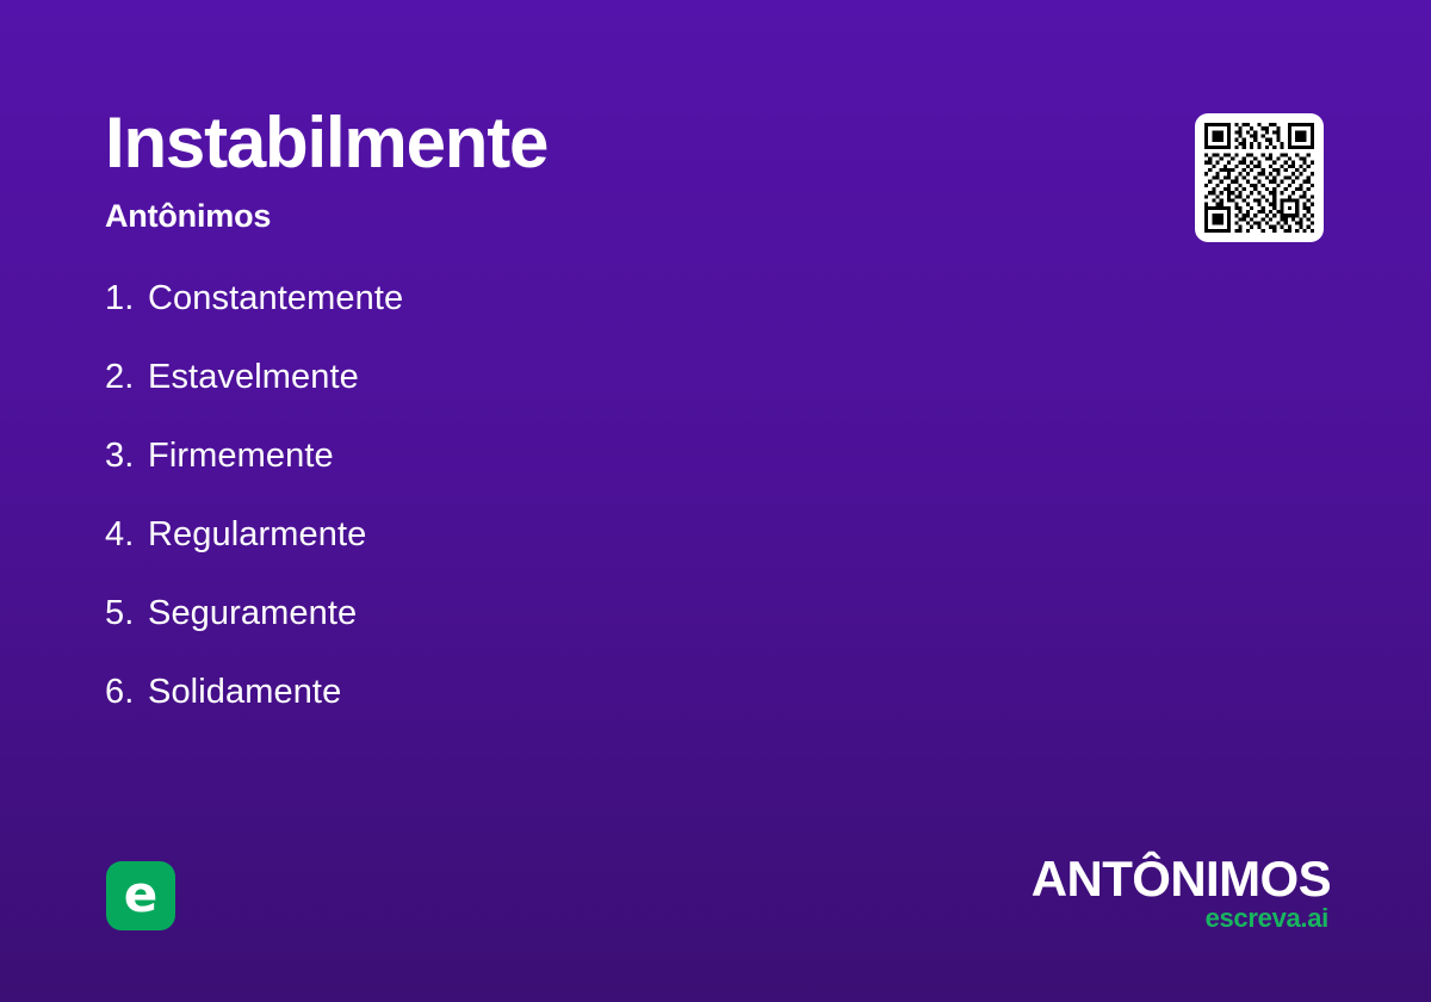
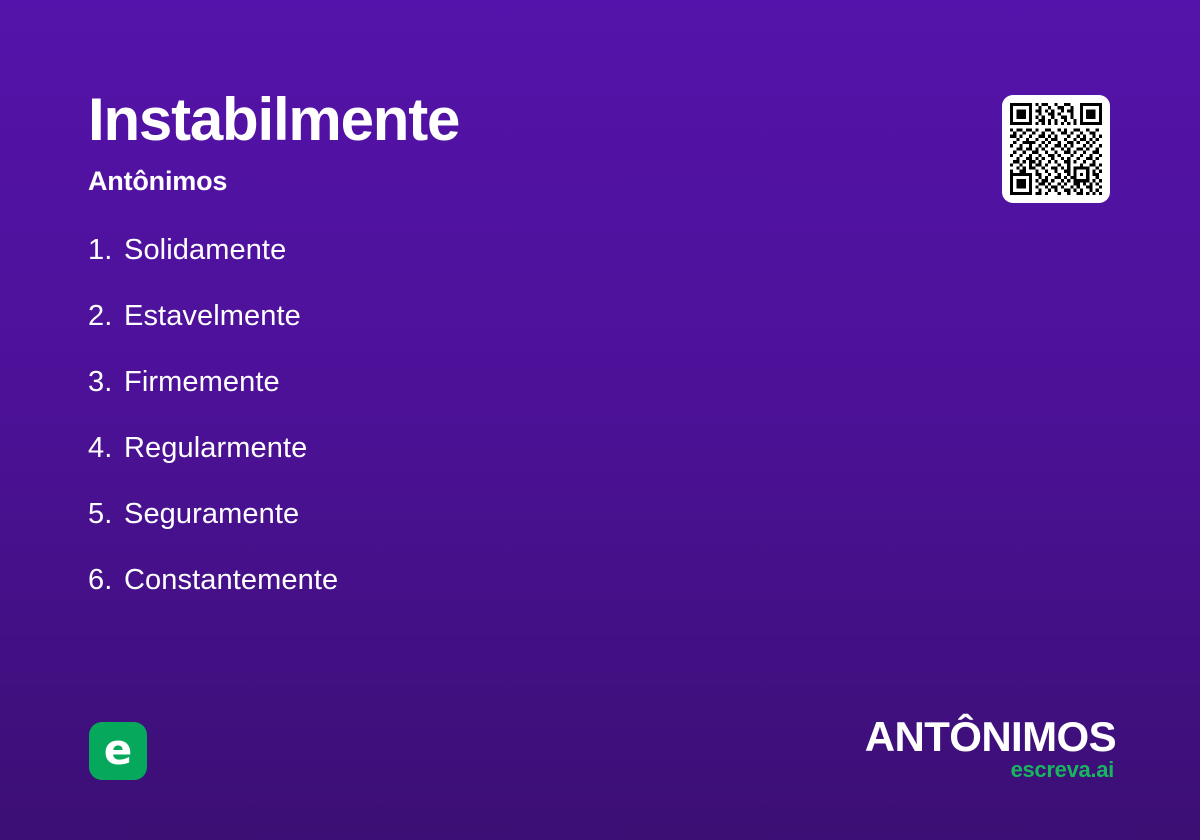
  Instabilmente
  Antônimos
  1.
- Constantemente
+ Solidamente
  2.
  Estavelmente
  3.
  Firmemente
  4.
  Regularmente
  5.
  Seguramente
  6.
- Solidamente
+ Constantemente
  e
  ANTÔNIMOS
  escreva.ai
